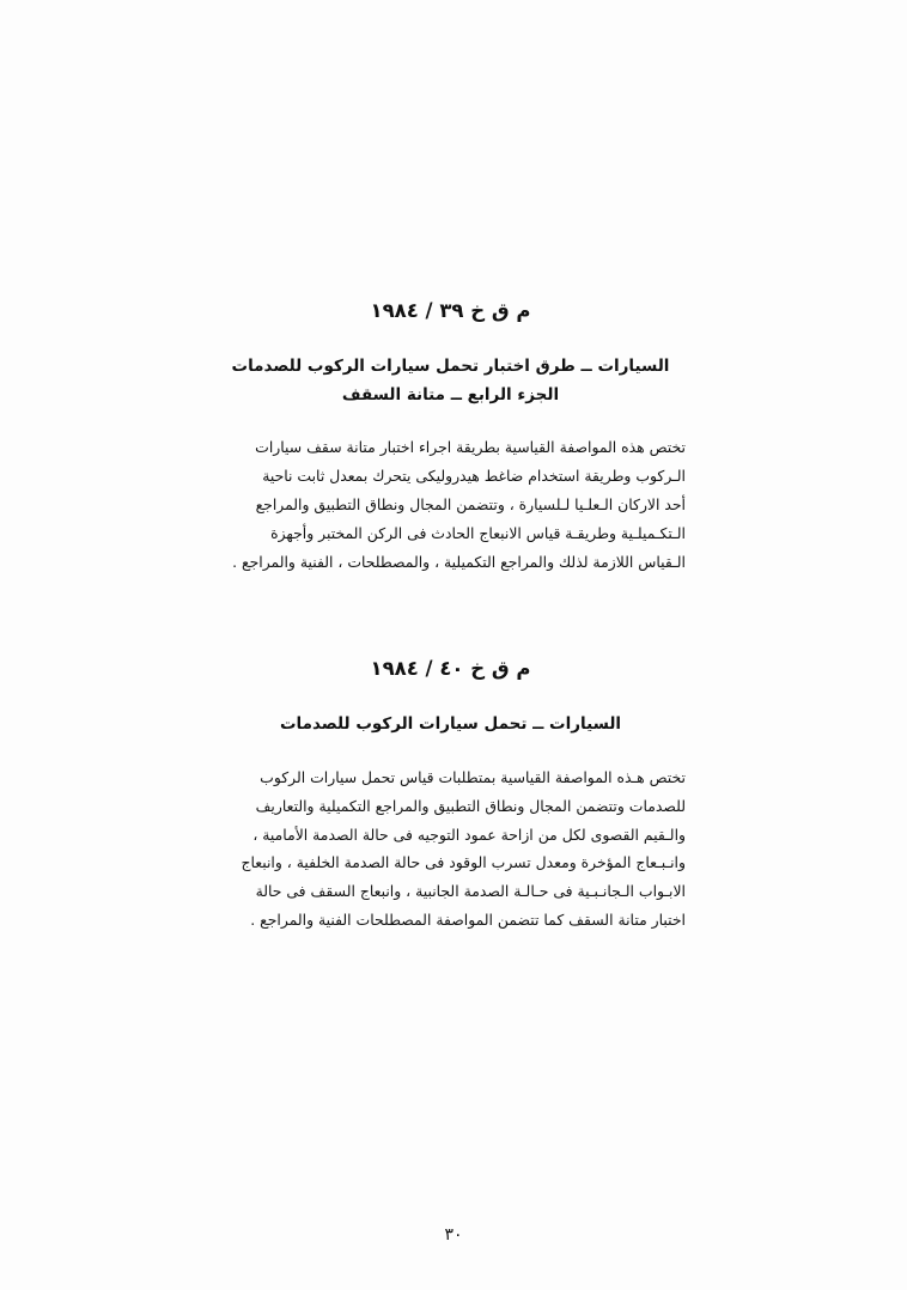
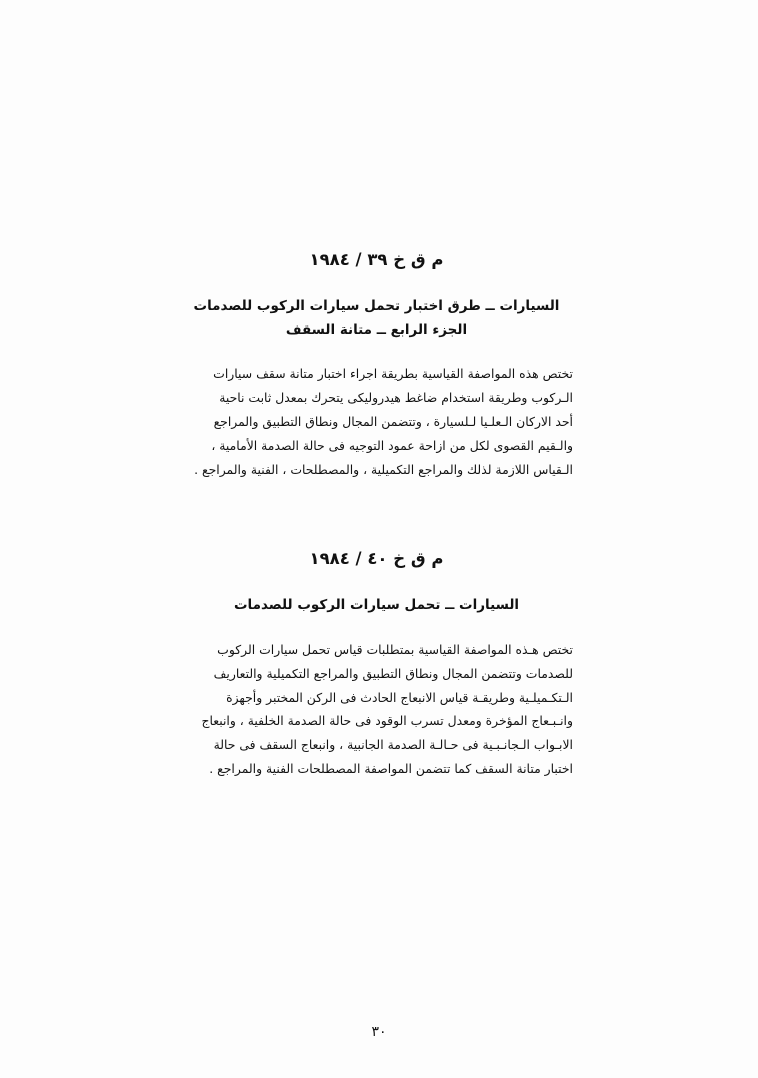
  م ق خ ٣٩ / ١٩٨٤
  السيارات ــ طرق اختبار تحمل سيارات الركوب للصدمات
  الجزء الرابع ــ متانة السقف
  تختص هذه المواصفة القياسية بطريقة اجراء اختبار متانة سقف سيارات
  الـركوب وطريقة استخدام ضاغط هيدروليكى يتحرك بمعدل ثابت ناحية
  أحد الاركان الـعلـيا لـلسيارة ، وتتضمن المجال ونطاق التطبيق والمراجع
- الـتكـميلـية وطريقـة قياس الانبعاج الحادث فى الركن المختبر وأجهزة
+ والـقيم القصوى لكل من ازاحة عمود التوجيه فى حالة الصدمة الأمامية ،
  الـقياس اللازمة لذلك والمراجع التكميلية ، والمصطلحات ، الفنية والمراجع .
  م ق خ ٤٠ / ١٩٨٤
  السيارات ــ تحمل سيارات الركوب للصدمات
  تختص هـذه المواصفة القياسية بمتطلبات قياس تحمل سيارات الركوب
  للصدمات وتتضمن المجال ونطاق التطبيق والمراجع التكميلية والتعاريف
- والـقيم القصوى لكل من ازاحة عمود التوجيه فى حالة الصدمة الأمامية ،
+ الـتكـميلـية وطريقـة قياس الانبعاج الحادث فى الركن المختبر وأجهزة
  وانـبـعاج المؤخرة ومعدل تسرب الوقود فى حالة الصدمة الخلفية ، وانبعاج
  الابـواب الـجانـبـية فى حـالـة الصدمة الجانبية ، وانبعاج السقف فى حالة
  اختبار متانة السقف كما تتضمن المواصفة المصطلحات الفنية والمراجع .
  ٣٠
